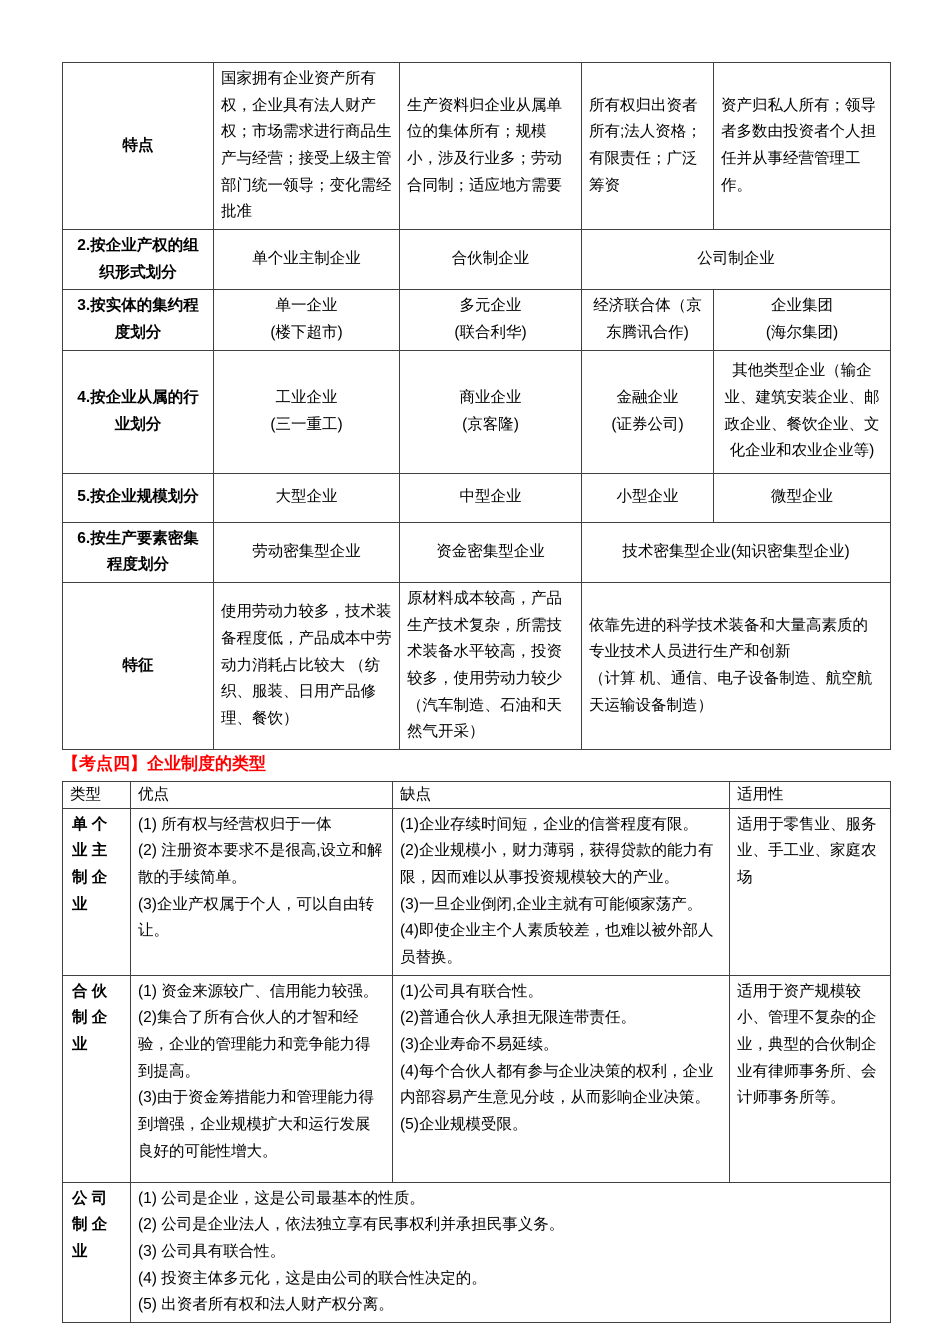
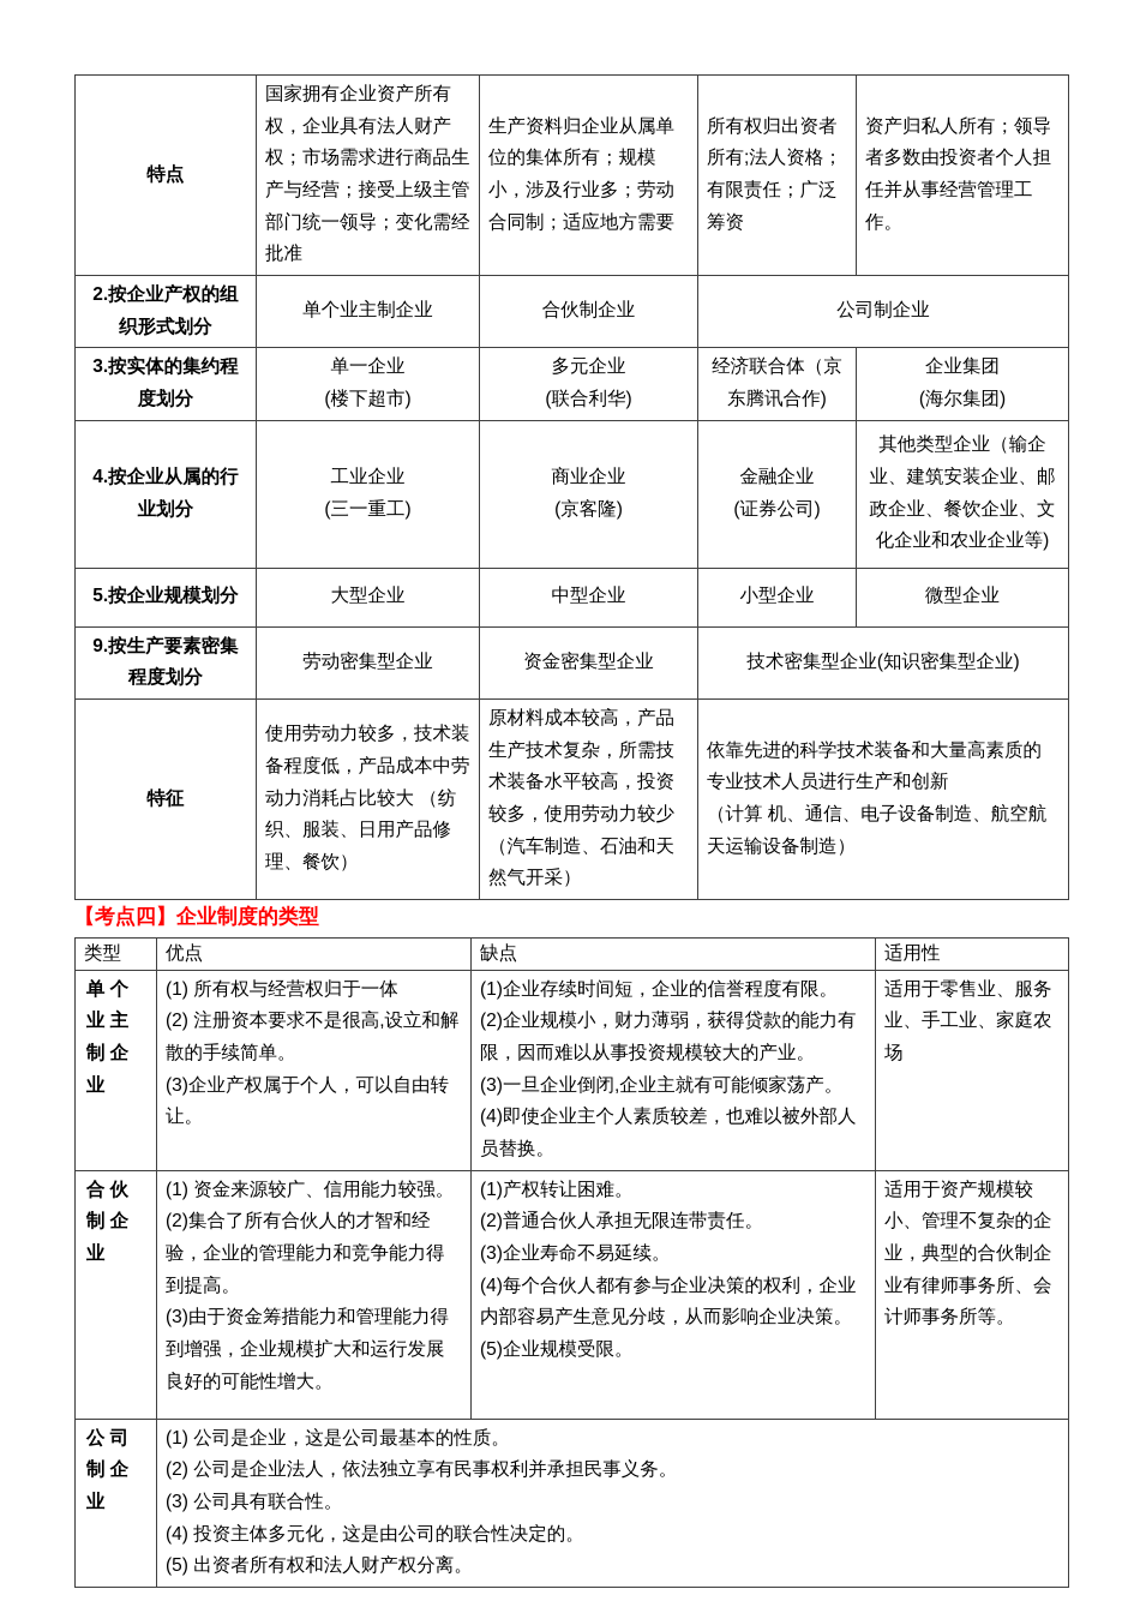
  特点	国家拥有企业资产所有权，企业具有法人财产权；市场需求进行商品生产与经营；接受上级主管部门统一领导；变化需经批准	生产资料归企业从属单位的集体所有；规模小，涉及行业多；劳动合同制；适应地方需要	所有权归出资者所有;法人资格；有限责任；广泛筹资	资产归私人所有；领导者多数由投资者个人担任并从事经营管理工作。
  2.按企业产权的组织形式划分	单个业主制企业	合伙制企业	公司制企业
  3.按实体的集约程度划分	单一企业 (楼下超市)	多元企业 (联合利华)	经济联合体（京东腾讯合作)	企业集团 (海尔集团)
  4.按企业从属的行业划分	工业企业 (三一重工)	商业企业 (京客隆)	金融企业 (证券公司)	其他类型企业（输企业、建筑安装企业、邮政企业、餐饮企业、文化企业和农业企业等)
  5.按企业规模划分	大型企业	中型企业	小型企业	微型企业
- 6.按生产要素密集程度划分	劳动密集型企业	资金密集型企业	技术密集型企业(知识密集型企业)
+ 9.按生产要素密集程度划分	劳动密集型企业	资金密集型企业	技术密集型企业(知识密集型企业)
  特征	使用劳动力较多，技术装备程度低，产品成本中劳动力消耗占比较大 （纺织、服装、日用产品修理、餐饮）	原材料成本较高，产品生产技术复杂，所需技术装备水平较高，投资较多，使用劳动力较少（汽车制造、石油和天然气开采）	依靠先进的科学技术装备和大量高素质的专业技术人员进行生产和创新 （计算 机、通信、电子设备制造、航空航天运输设备制造）
  【考点四】企业制度的类型
  类型	优点	缺点	适用性
  单 个 业 主 制 企 业	(1) 所有权与经营权归于一体 (2) 注册资本要求不是很高,设立和解散的手续简单。 (3)企业产权属于个人，可以自由转让。	(1)企业存续时间短，企业的信誉程度有限。 (2)企业规模小，财力薄弱，获得贷款的能力有限，因而难以从事投资规模较大的产业。 (3)一旦企业倒闭,企业主就有可能倾家荡产。 (4)即使企业主个人素质较差，也难以被外部人员替换。	适用于零售业、服务业、手工业、家庭农场
- 合 伙 制 企 业	(1) 资金来源较广、信用能力较强。 (2)集合了所有合伙人的才智和经验，企业的管理能力和竞争能力得到提高。 (3)由于资金筹措能力和管理能力得到增强，企业规模扩大和运行发展良好的可能性增大。	(1)公司具有联合性。 (2)普通合伙人承担无限连带责任。 (3)企业寿命不易延续。 (4)每个合伙人都有参与企业决策的权利，企业内部容易产生意见分歧，从而影响企业决策。 (5)企业规模受限。	适用于资产规模较小、管理不复杂的企业，典型的合伙制企业有律师事务所、会计师事务所等。
+ 合 伙 制 企 业	(1) 资金来源较广、信用能力较强。 (2)集合了所有合伙人的才智和经验，企业的管理能力和竞争能力得到提高。 (3)由于资金筹措能力和管理能力得到增强，企业规模扩大和运行发展良好的可能性增大。	(1)产权转让困难。 (2)普通合伙人承担无限连带责任。 (3)企业寿命不易延续。 (4)每个合伙人都有参与企业决策的权利，企业内部容易产生意见分歧，从而影响企业决策。 (5)企业规模受限。	适用于资产规模较小、管理不复杂的企业，典型的合伙制企业有律师事务所、会计师事务所等。
  公 司 制 企 业	(1) 公司是企业，这是公司最基本的性质。 (2) 公司是企业法人，依法独立享有民事权利并承担民事义务。 (3) 公司具有联合性。 (4) 投资主体多元化，这是由公司的联合性决定的。 (5) 出资者所有权和法人财产权分离。
